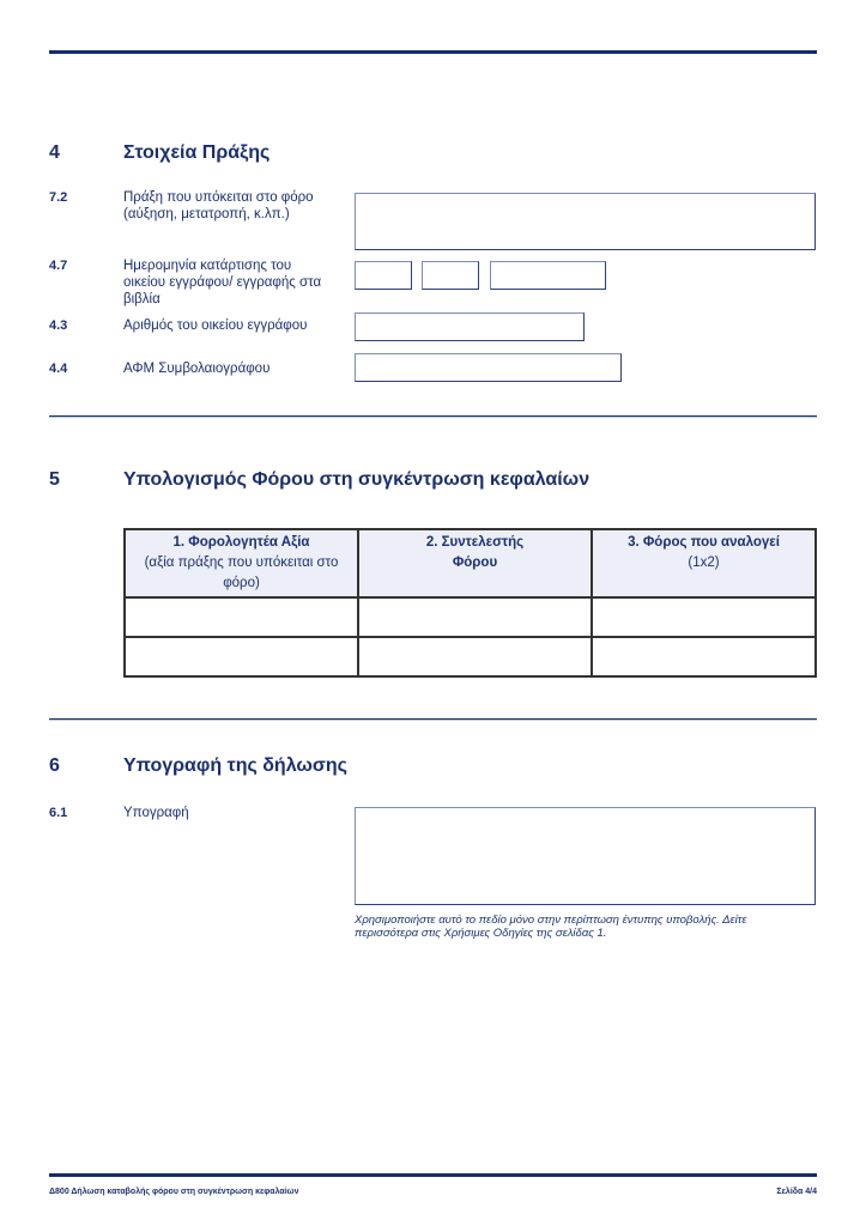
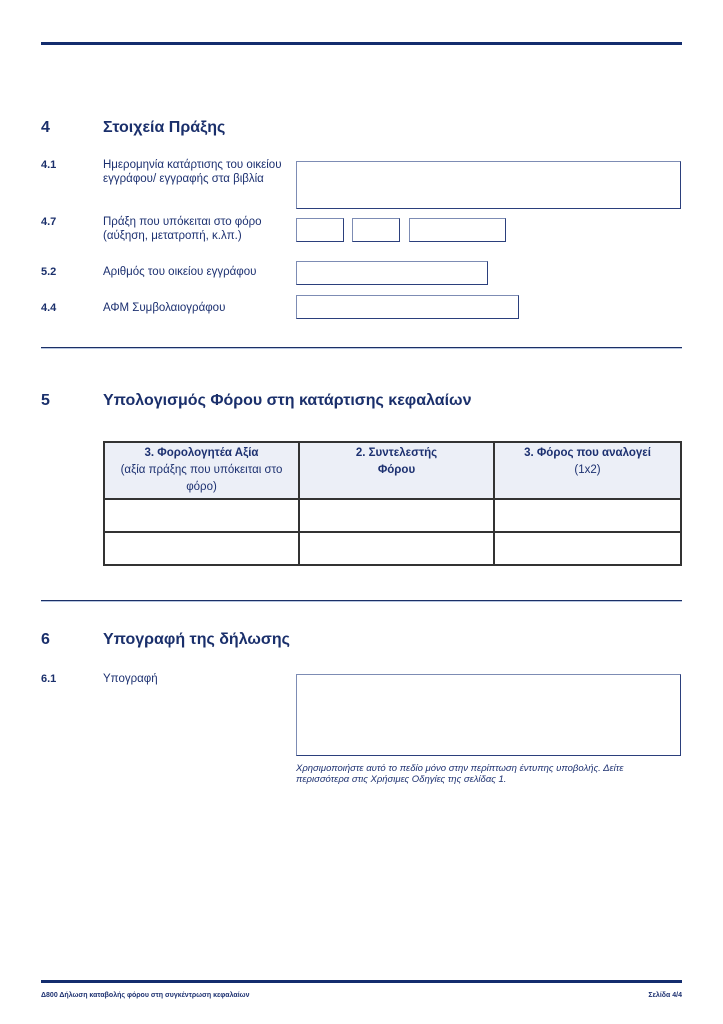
  4
  Στοιχεία Πράξης
- 7.2
+ 4.1
- Πράξη που υπόκειται στο φόρο (αύξηση, μετατροπή, κ.λπ.)
+ Ημερομηνία κατάρτισης του οικείου εγγράφου/ εγγραφής στα βιβλία
  4.7
- Ημερομηνία κατάρτισης του οικείου εγγράφου/ εγγραφής στα βιβλία
+ Πράξη που υπόκειται στο φόρο (αύξηση, μετατροπή, κ.λπ.)
- 4.3
+ 5.2
  Αριθμός του οικείου εγγράφου
  4.4
  ΑΦΜ Συμβολαιογράφου
  5
- Υπολογισμός Φόρου στη συγκέντρωση κεφαλαίων
+ Υπολογισμός Φόρου στη κατάρτισης κεφαλαίων
- 1. Φορολογητέα Αξία (αξία πράξης που υπόκειται στο φόρο)	2. Συντελεστής Φόρου	3. Φόρος που αναλογεί (1x2)
+ 3. Φορολογητέα Αξία (αξία πράξης που υπόκειται στο φόρο)	2. Συντελεστής Φόρου	3. Φόρος που αναλογεί (1x2)
  6
  Υπογραφή της δήλωσης
  6.1
  Υπογραφή
  Χρησιμοποιήστε αυτό το πεδίο μόνο στην περίπτωση έντυπης υποβολής. Δείτε περισσότερα στις Χρήσιμες Οδηγίες της σελίδας 1.
